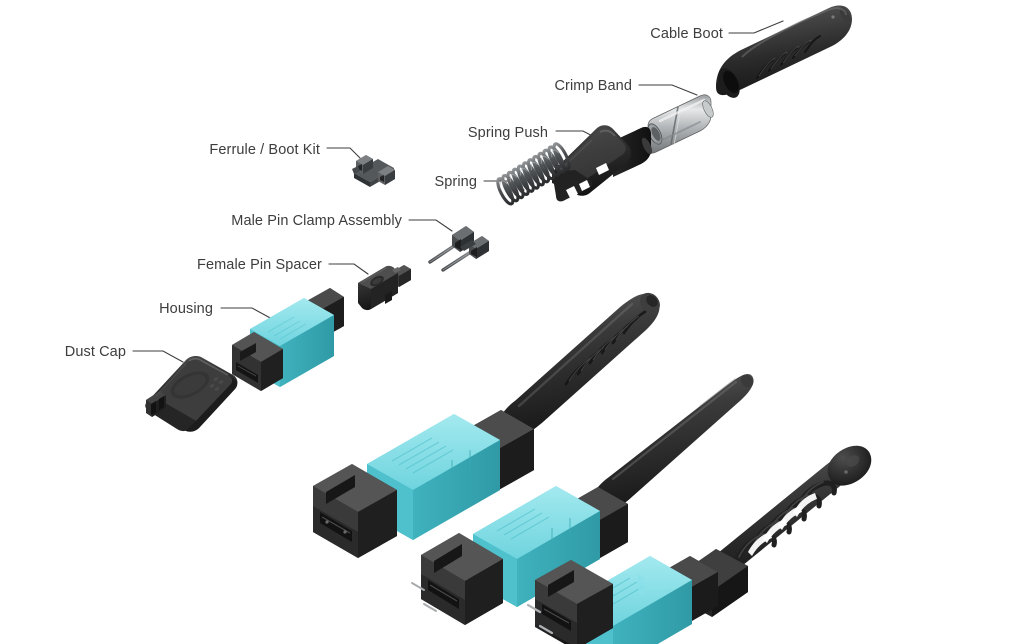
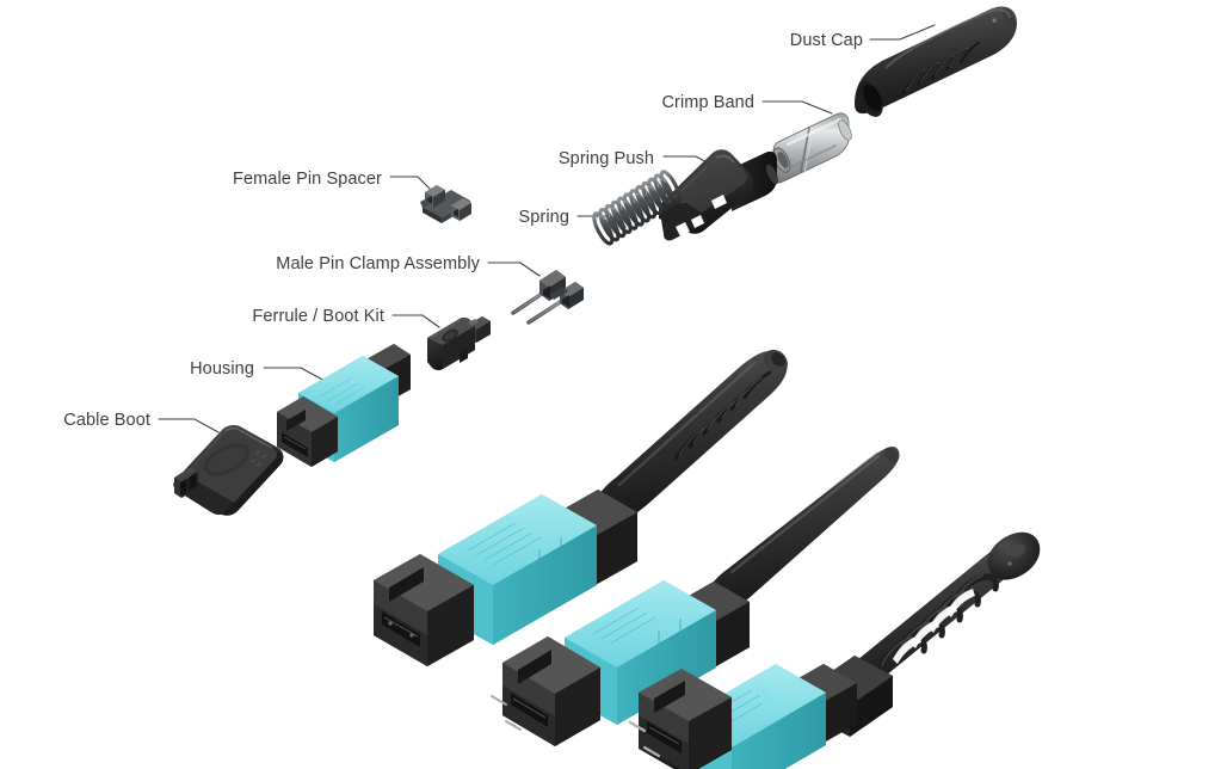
- Cable Boot
+ Dust Cap
  Crimp Band
  Spring Push
- Ferrule / Boot Kit
+ Female Pin Spacer
  Spring
  Male Pin Clamp Assembly
- Female Pin Spacer
+ Ferrule / Boot Kit
  Housing
- Dust Cap
+ Cable Boot
